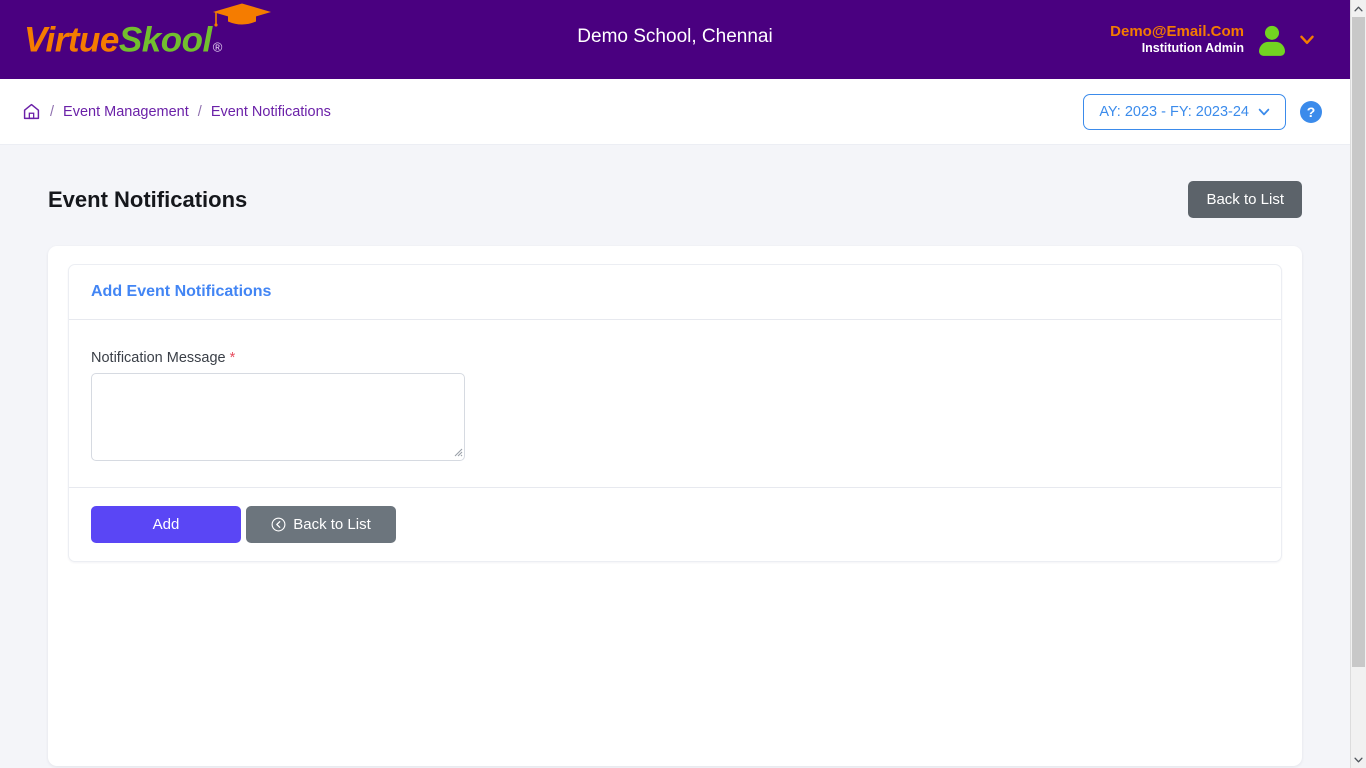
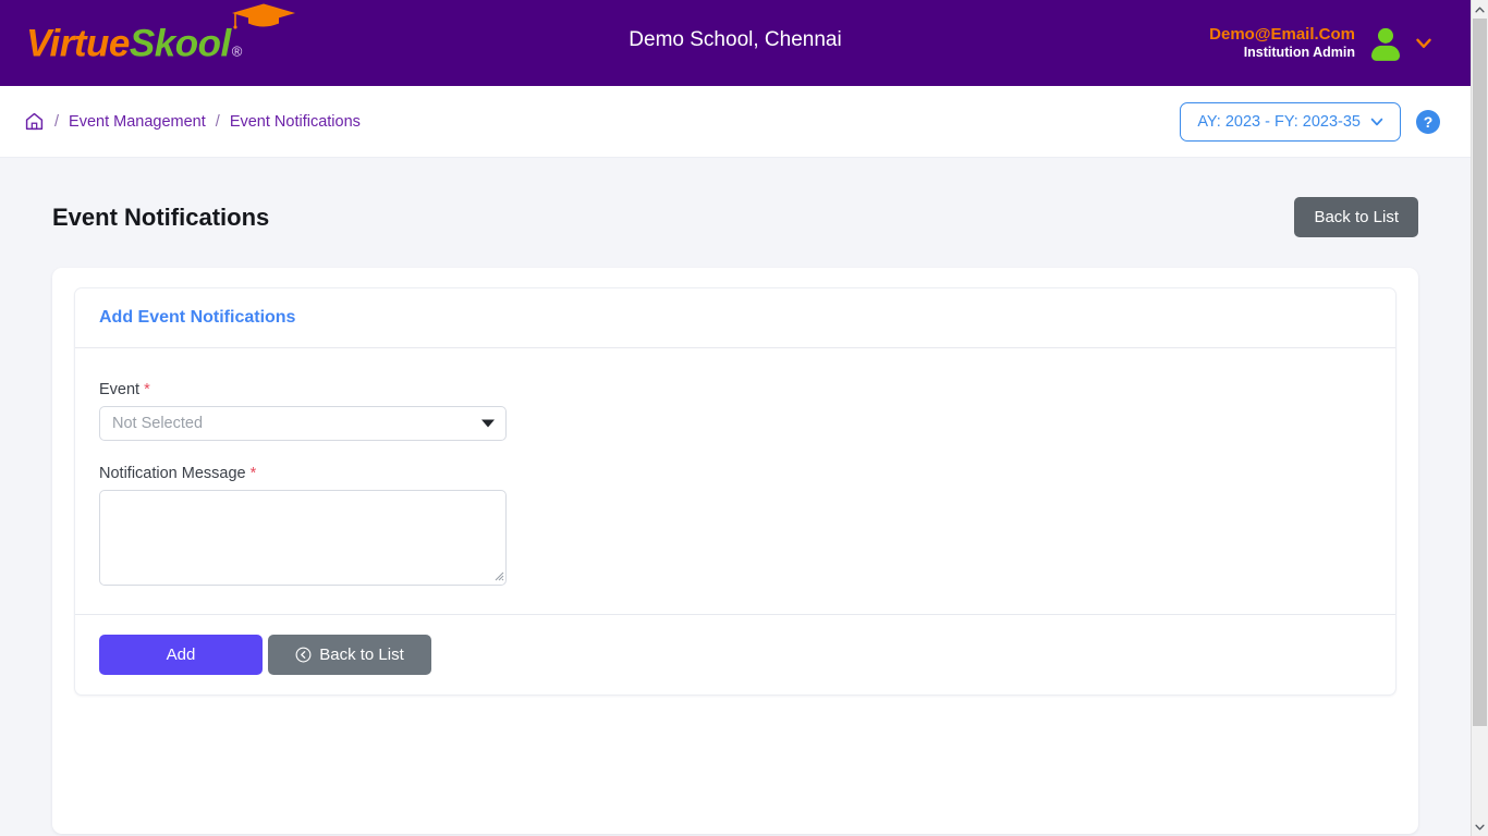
  VirtueSkool®
  Demo School, Chennai
  Demo@Email.Com
  Institution Admin
  /
  Event Management
  /
  Event Notifications
- AY: 2023 - FY: 2023-24
+ AY: 2023 - FY: 2023-35
  ?
  Event Notifications
  Back to List
  Add Event Notifications
+ Event *
+ Not Selected
  Notification Message *
  Add
  Back to List
